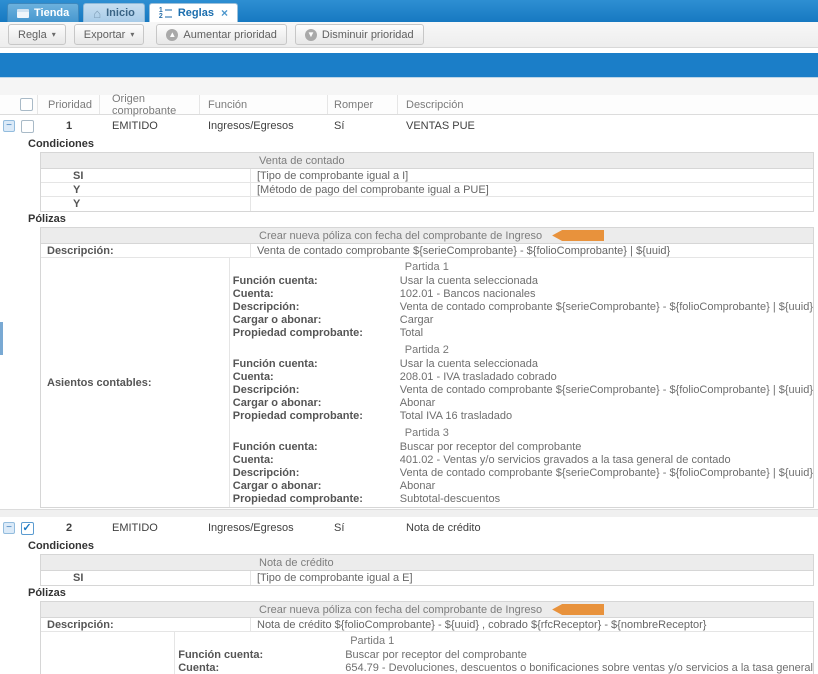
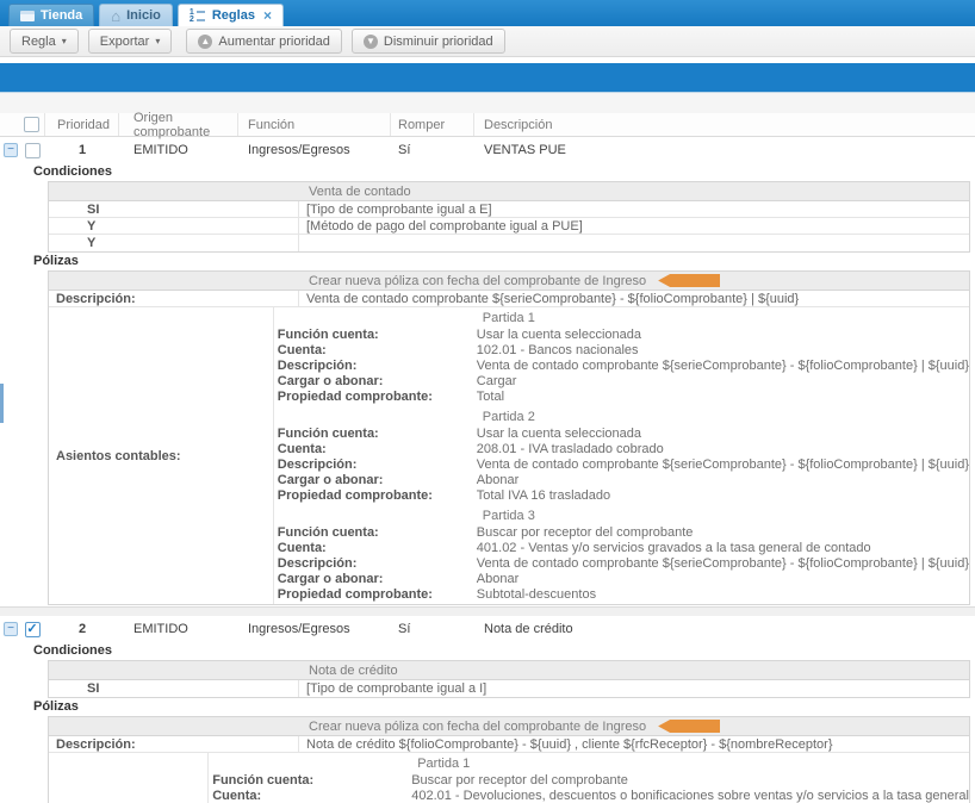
  Tienda
  ⌂
  Inicio
  Reglas
  ×
  Regla
  ▾
  Exportar
  ▾
  ▲
  Aumentar prioridad
  ▼
  Disminuir prioridad
  Prioridad
  Origen comprobante
  Función
  Romper
  Descripción
  −
  1
  EMITIDO
  Ingresos/Egresos
  Sí
  VENTAS PUE
  Condiciones
  Venta de contado
  SI
- [Tipo de comprobante igual a I]
+ [Tipo de comprobante igual a E]
  Y
  [Método de pago del comprobante igual a PUE]
  Y
  Pólizas
  Crear nueva póliza con fecha del comprobante de Ingreso
  Descripción:
  Venta de contado comprobante ${serieComprobante} - ${folioComprobante} | ${uuid}
  Asientos contables:
  Partida 1
  Función cuenta:
  Usar la cuenta seleccionada
  Cuenta:
  102.01 - Bancos nacionales
  Descripción:
  Venta de contado comprobante ${serieComprobante} - ${folioComprobante} | ${uuid}
  Cargar o abonar:
  Cargar
  Propiedad comprobante:
  Total
  Partida 2
  Función cuenta:
  Usar la cuenta seleccionada
  Cuenta:
  208.01 - IVA trasladado cobrado
  Descripción:
  Venta de contado comprobante ${serieComprobante} - ${folioComprobante} | ${uuid}
  Cargar o abonar:
  Abonar
  Propiedad comprobante:
  Total IVA 16 trasladado
  Partida 3
  Función cuenta:
  Buscar por receptor del comprobante
  Cuenta:
  401.02 - Ventas y/o servicios gravados a la tasa general de contado
  Descripción:
  Venta de contado comprobante ${serieComprobante} - ${folioComprobante} | ${uuid}
  Cargar o abonar:
  Abonar
  Propiedad comprobante:
  Subtotal-descuentos
  −
  ✓
  2
  EMITIDO
  Ingresos/Egresos
  Sí
  Nota de crédito
  Condiciones
  Nota de crédito
  SI
- [Tipo de comprobante igual a E]
+ [Tipo de comprobante igual a I]
  Pólizas
  Crear nueva póliza con fecha del comprobante de Ingreso
  Descripción:
- Nota de crédito ${folioComprobante} - ${uuid} , cobrado ${rfcReceptor} - ${nombreReceptor}
+ Nota de crédito ${folioComprobante} - ${uuid} , cliente ${rfcReceptor} - ${nombreReceptor}
  Partida 1
  Función cuenta:
  Buscar por receptor del comprobante
  Cuenta:
- 654.79 - Devoluciones, descuentos o bonificaciones sobre ventas y/o servicios a la tasa general
+ 402.01 - Devoluciones, descuentos o bonificaciones sobre ventas y/o servicios a la tasa general
